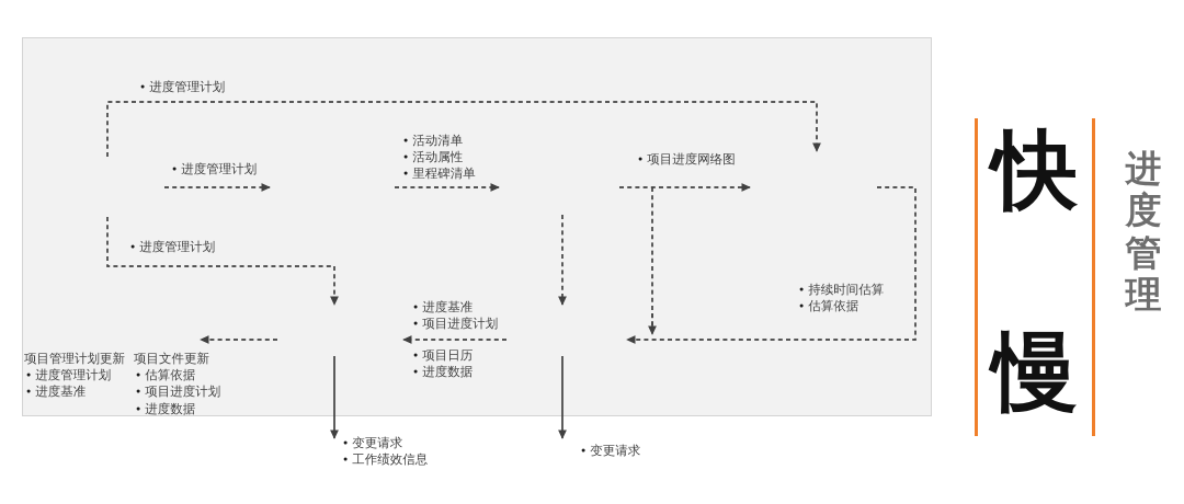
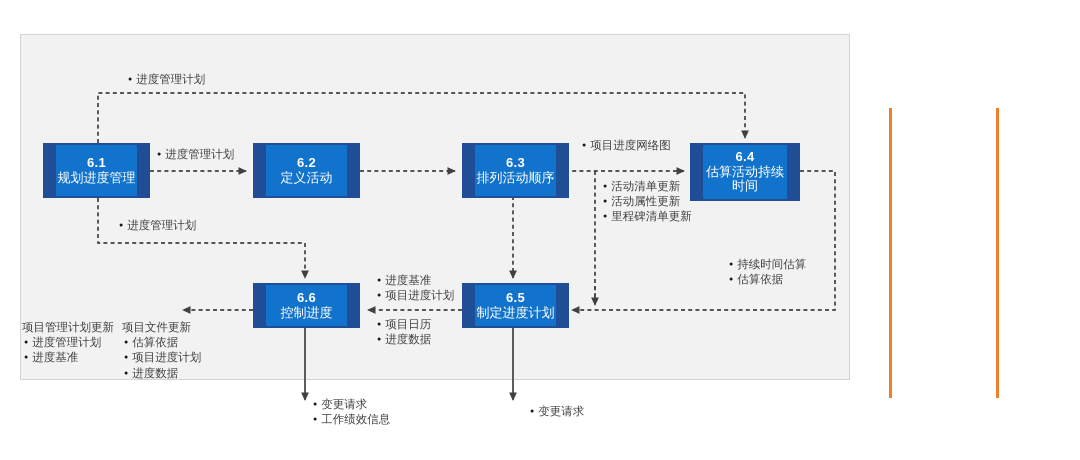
+ 6.1
+ 规划进度管理
+ 6.2
+ 定义活动
+ 6.3
+ 排列活动顺序
+ 6.4
+ 估算活动持续时间
+ 6.5
+ 制定进度计划
+ 6.6
+ 控制进度
  进度管理计划
  进度管理计划
  进度管理计划
- 活动清单
- 活动属性
- 里程碑清单
  项目进度网络图
+ 活动清单更新
+ 活动属性更新
+ 里程碑清单更新
  持续时间估算
  估算依据
  进度基准
  项目进度计划
  项目日历
  进度数据
  项目管理计划更新
  进度管理计划
  进度基准
  项目文件更新
  估算依据
  项目进度计划
  进度数据
  变更请求
  工作绩效信息
  变更请求
- 快
- 慢
- 进
- 度
- 管
- 理
